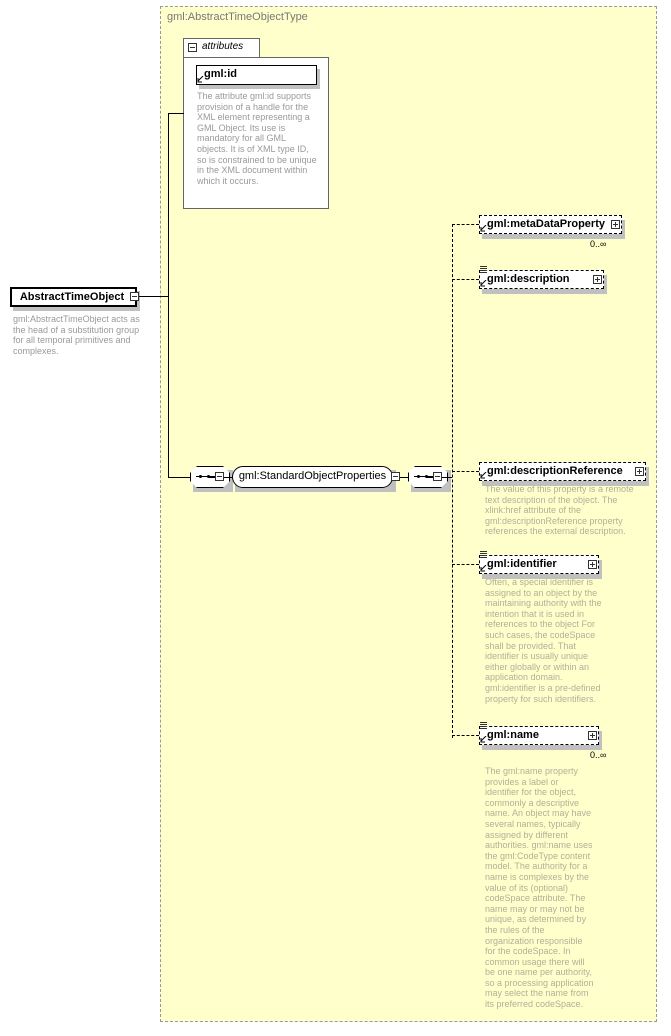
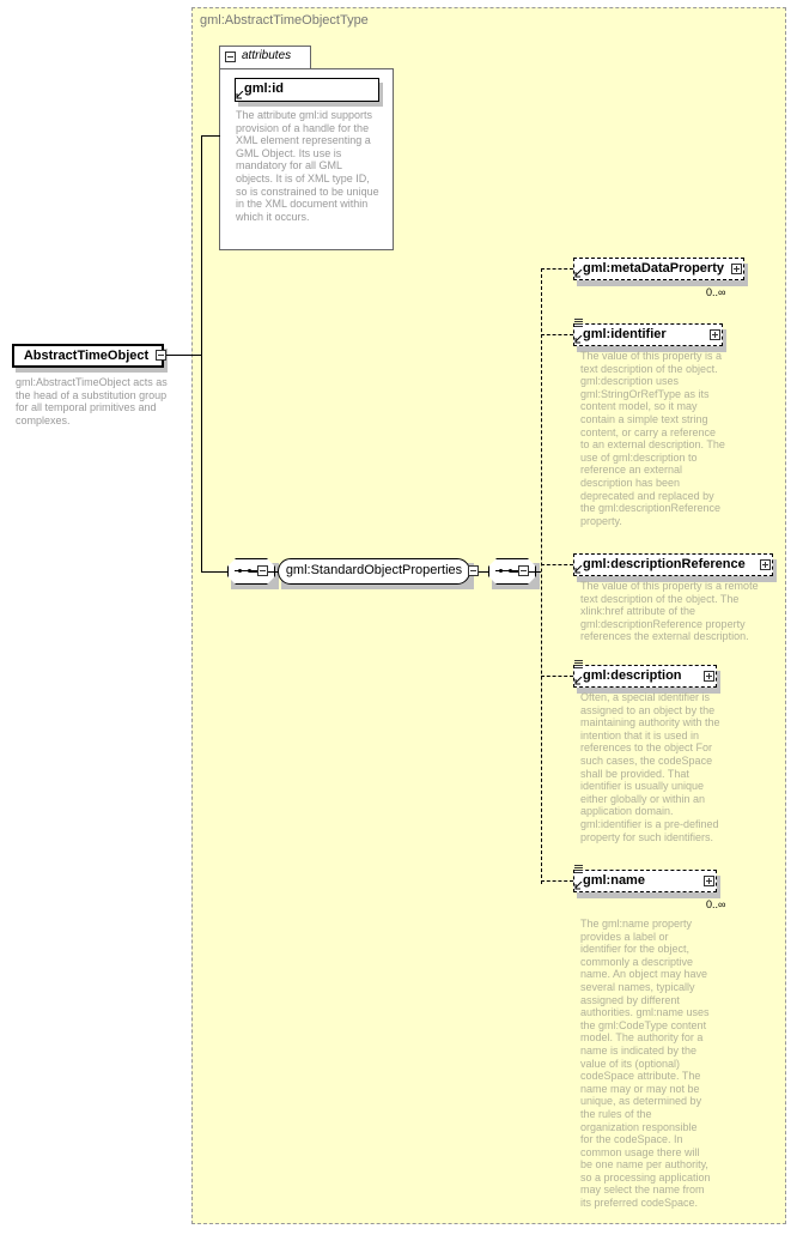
  gml:AbstractTimeObjectType
  attributes
  gml:id
  The attribute gml:id supports provision of a handle for the XML element representing a GML Object. Its use is mandatory for all GML objects. It is of XML type ID, so is constrained to be unique in the XML document within which it occurs.
  AbstractTimeObject
  gml:AbstractTimeObject acts as the head of a substitution group for all temporal primitives and complexes.
  gml:StandardObjectProperties
  gml:metaDataProperty
  0..∞
- gml:description
+ gml:identifier
+ The value of this property is a text description of the object. gml:description uses gml:StringOrRefType as its content model, so it may contain a simple text string content, or carry a reference to an external description. The use of gml:description to reference an external description has been deprecated and replaced by the gml:descriptionReference property.
  gml:descriptionReference
  The value of this property is a remote text description of the object. The xlink:href attribute of the gml:descriptionReference property references the external description.
- gml:identifier
+ gml:description
  Often, a special identifier is assigned to an object by the maintaining authority with the intention that it is used in references to the object For such cases, the codeSpace shall be provided. That identifier is usually unique either globally or within an application domain. gml:identifier is a pre-defined property for such identifiers.
  gml:name
  0..∞
- The gml:name property provides a label or identifier for the object, commonly a descriptive name. An object may have several names, typically assigned by different authorities. gml:name uses the gml:CodeType content model. The authority for a name is complexes by the value of its (optional) codeSpace attribute. The name may or may not be unique, as determined by the rules of the organization responsible for the codeSpace. In common usage there will be one name per authority, so a processing application may select the name from its preferred codeSpace.
+ The gml:name property provides a label or identifier for the object, commonly a descriptive name. An object may have several names, typically assigned by different authorities. gml:name uses the gml:CodeType content model. The authority for a name is indicated by the value of its (optional) codeSpace attribute. The name may or may not be unique, as determined by the rules of the organization responsible for the codeSpace. In common usage there will be one name per authority, so a processing application may select the name from its preferred codeSpace.
